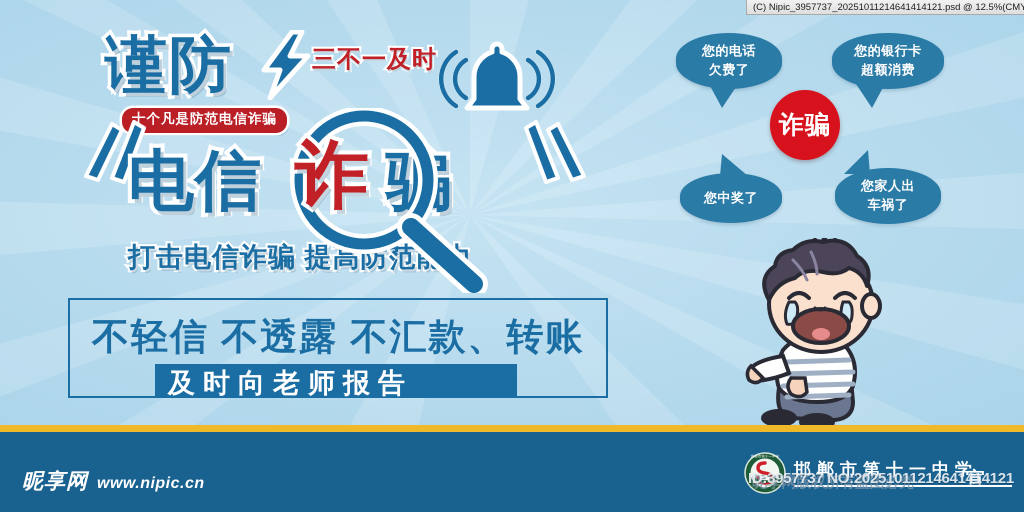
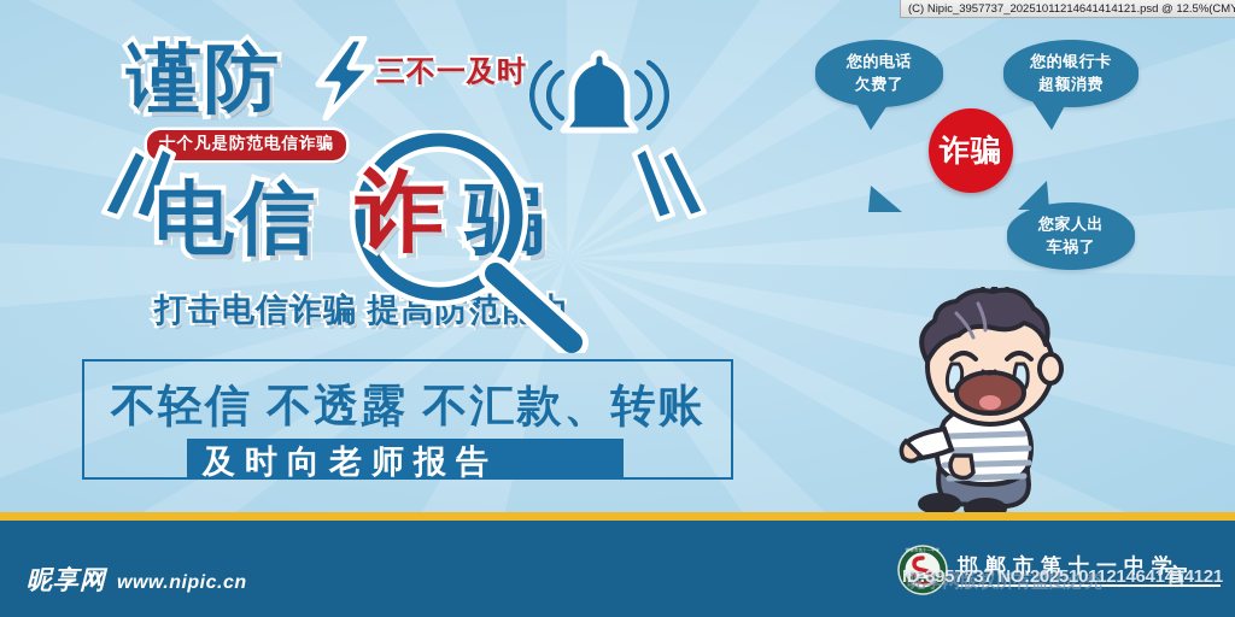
  (C) Nipic_3957737_20251011214641414121.psd @ 12.5%(CMY
  谨防
  三不一及时
  十个凡是防范电信诈骗
  电信
  诈
  打击电信诈骗 提高防范
  不轻信 不透露 不汇款、转账
  及时向老师报告
  您的电话
  欠费了
  您的银行卡
  超额消费
- 您中奖了
  您家人出
  车祸了
  诈骗
  昵享网
  www.nipic.cn
  邯郸市第十一中学
  宣
  昵享网版权所有盗图必究
  ID:3957737 NO:20251011214641414121
